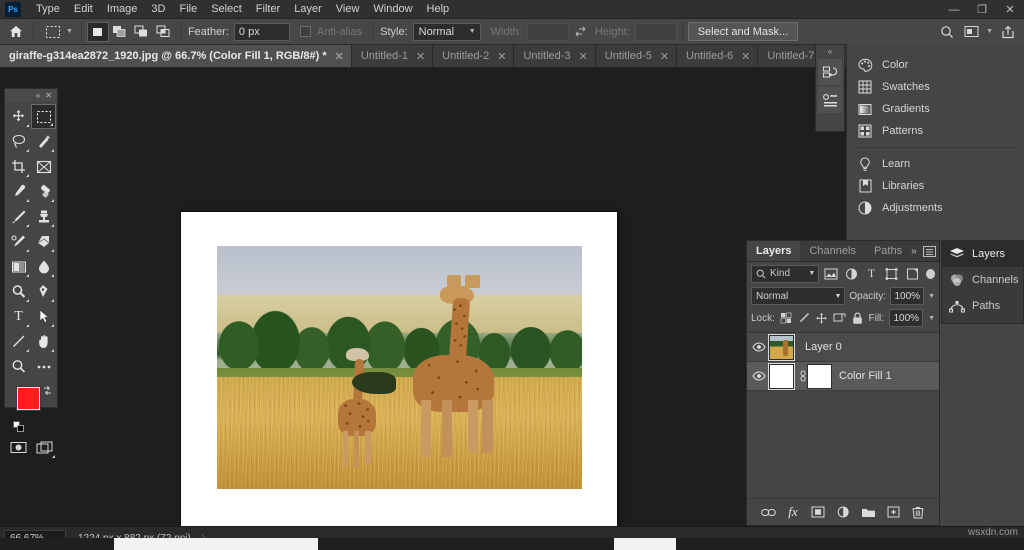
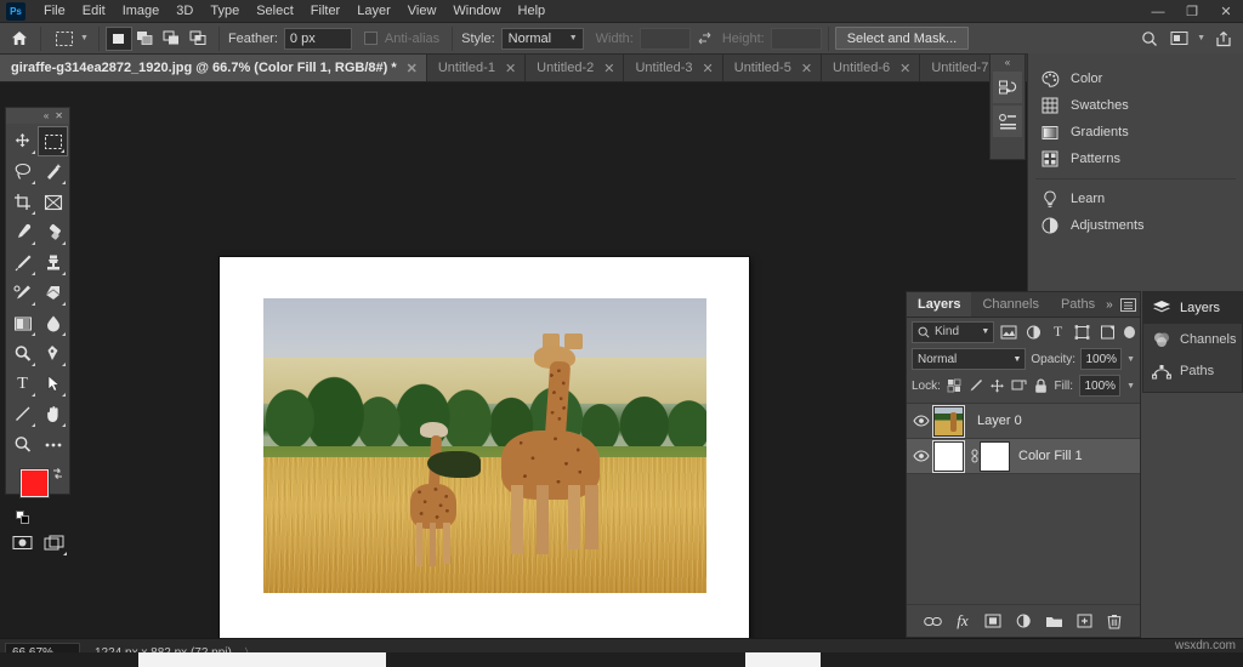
  Ps
- Type
+ File
  Edit
  Image
  3D
- File
+ Type
  Select
  Filter
  Layer
  View
  Window
  Help
  —
  ❐
  ✕
  Feather:
  0 px
  Anti-alias
  Style:
  Normal
  Width:
  Height:
  Select and Mask...
  giraffe-g314ea2872_1920.jpg @ 66.7% (Color Fill 1, RGB/8#) *
  ✕
  Untitled-1
  ✕
  Untitled-2
  ✕
  Untitled-3
  ✕
  Untitled-5
  ✕
  Untitled-6
  ✕
  Untitled-7
  «
  ✕
  T
  «
  Color
  Swatches
  Gradients
  Patterns
  Learn
- Libraries
  Adjustments
  Layers
  Channels
  Paths
  Layers
  Channels
  Paths
  »
  Kind
  T
  Normal
  Opacity:
  100%
  Lock:
  Fill:
  100%
  Layer 0
  Color Fill 1
  fx
  wsxdn.com
